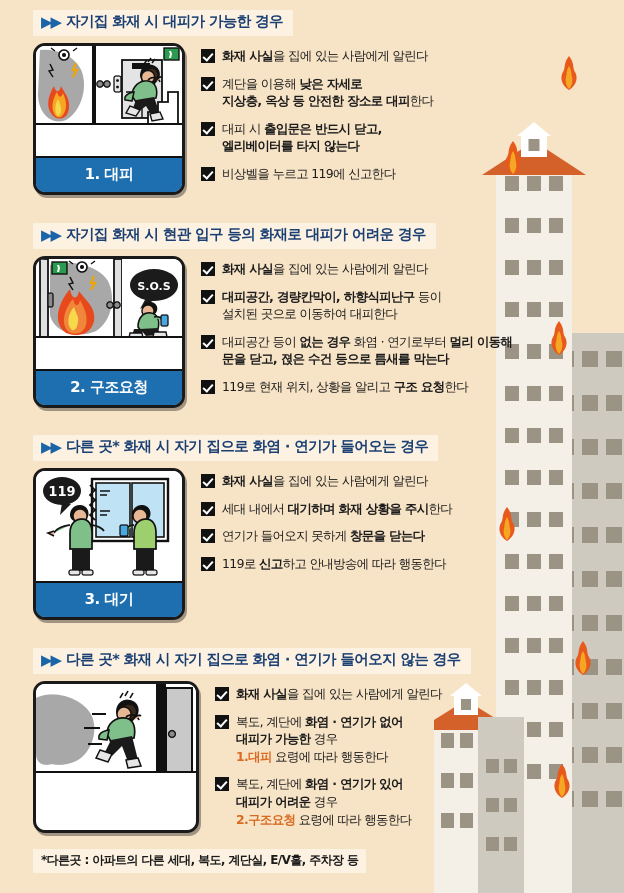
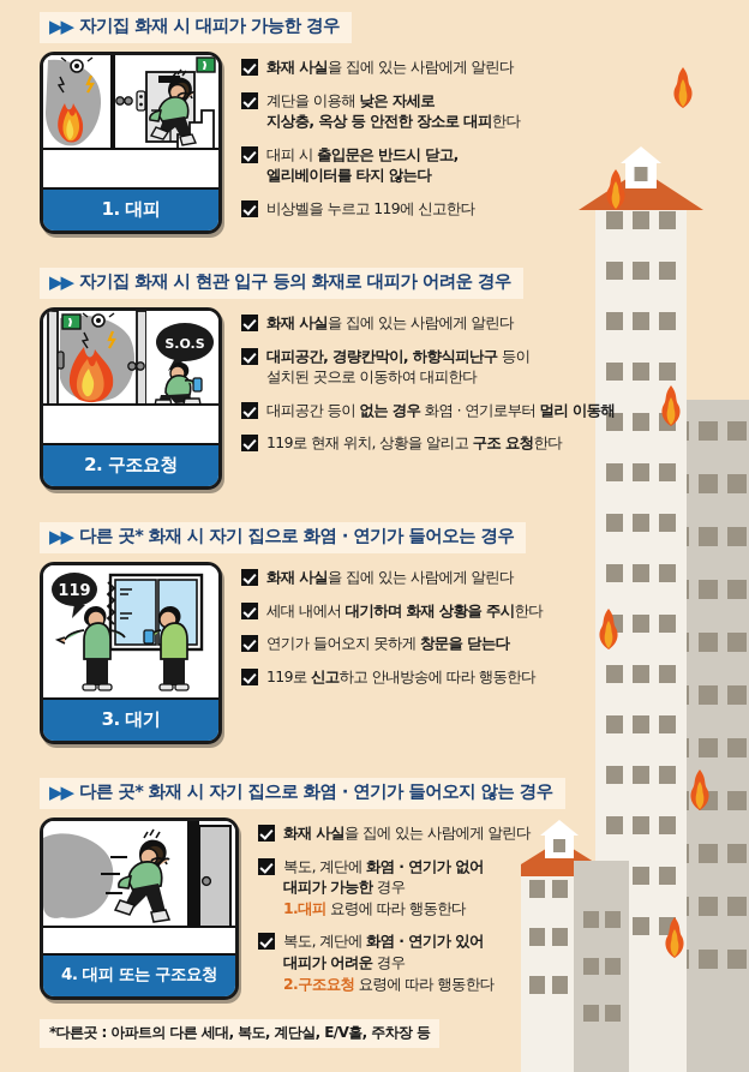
  ▶▶
  자기집 화재 시 대피가 가능한 경우
  1. 대피
  화재 사실을 집에 있는 사람에게 알린다
  계단을 이용해 낮은 자세로
  지상층, 옥상 등 안전한 장소로 대피한다
  대피 시 출입문은 반드시 닫고,
  엘리베이터를 타지 않는다
  비상벨을 누르고 119에 신고한다
  ▶▶
  자기집 화재 시 현관 입구 등의 화재로 대피가 어려운 경우
  S.O.S
  2. 구조요청
  화재 사실을 집에 있는 사람에게 알린다
  대피공간, 경량칸막이, 하향식피난구 등이
  설치된 곳으로 이동하여 대피한다
  대피공간 등이 없는 경우 화염 · 연기로부터 멀리 이동해
- 문을 닫고, 젽은 수건 등으로 틈새를 막는다
  119로 현재 위치, 상황을 알리고 구조 요청한다
  ▶▶
  다른 곳* 화재 시 자기 집으로 화염 · 연기가 들어오는 경우
  119
  3. 대기
  화재 사실을 집에 있는 사람에게 알린다
  세대 내에서 대기하며 화재 상황을 주시한다
  연기가 들어오지 못하게 창문을 닫는다
  119로 신고하고 안내방송에 따라 행동한다
  ▶▶
  다른 곳* 화재 시 자기 집으로 화염 · 연기가 들어오지 않는 경우
+ 4. 대피 또는 구조요청
  화재 사실을 집에 있는 사람에게 알린다
  복도, 계단에 화염 · 연기가 없어
  대피가 가능한 경우
  1.대피 요령에 따라 행동한다
  복도, 계단에 화염 · 연기가 있어
  대피가 어려운 경우
  2.구조요청 요령에 따라 행동한다
  *다른곳 : 아파트의 다른 세대, 복도, 계단실, E/V홀, 주차장 등
